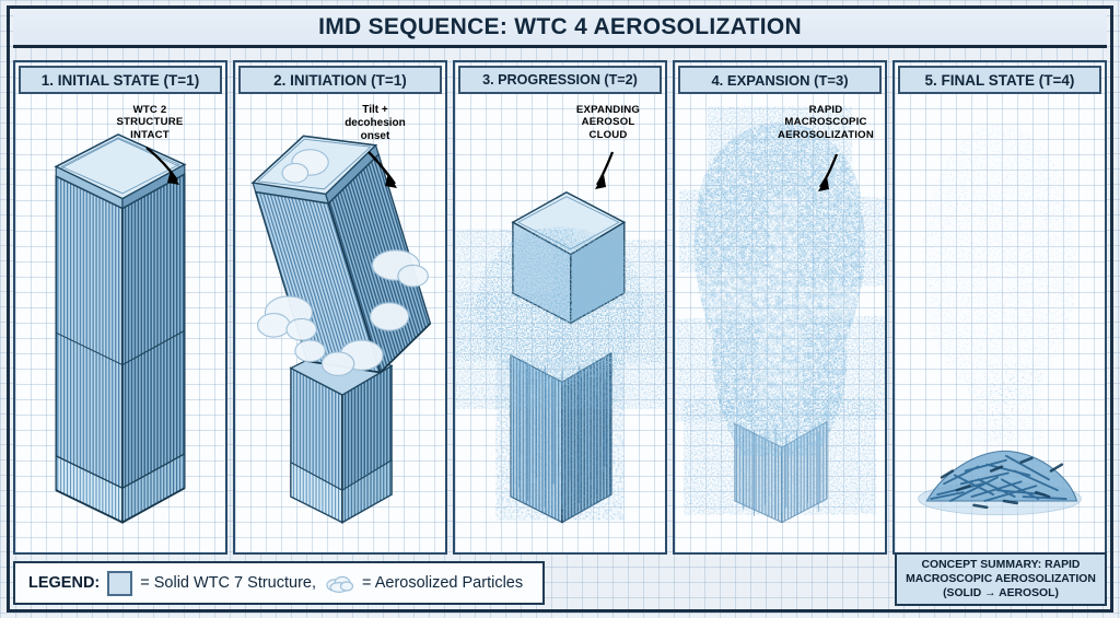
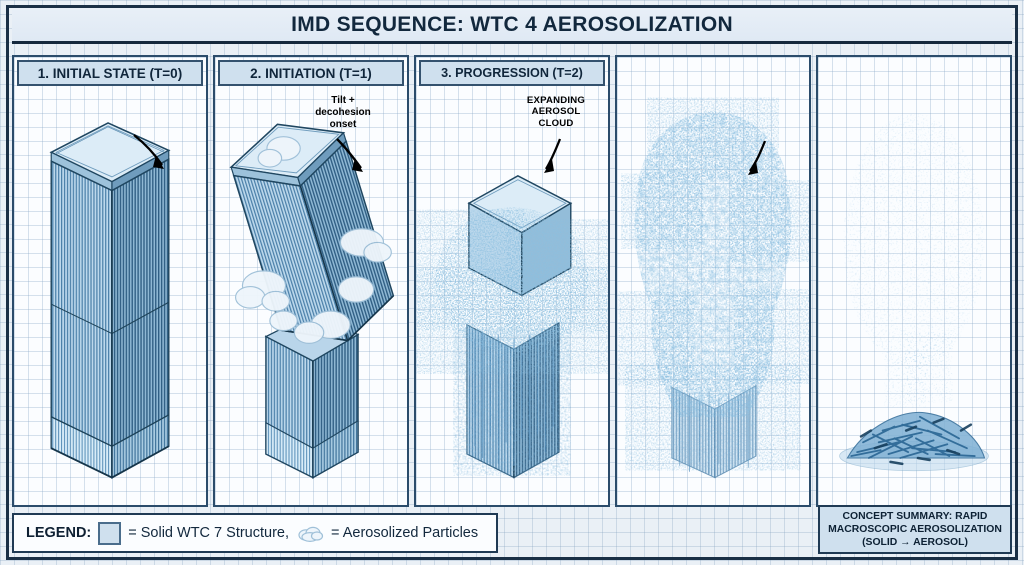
  IMD SEQUENCE: WTC 4 AEROSOLIZATION
- 1. INITIAL STATE (T=1)
+ 1. INITIAL STATE (T=0)
- WTC 2
- STRUCTURE
- INTACT
  2. INITIATION (T=1)
  Tilt +
  decohesion
  onset
  3. PROGRESSION (T=2)
  EXPANDING
  AEROSOL
  CLOUD
- 4. EXPANSION (T=3)
- RAPID
- MACROSCOPIC
- AEROSOLIZATION
- 5. FINAL STATE (T=4)
  LEGEND:
  = Solid WTC 7 Structure,
  = Aerosolized Particles
  CONCEPT SUMMARY: RAPID
  MACROSCOPIC AEROSOLIZATION
  (SOLID → AEROSOL)
